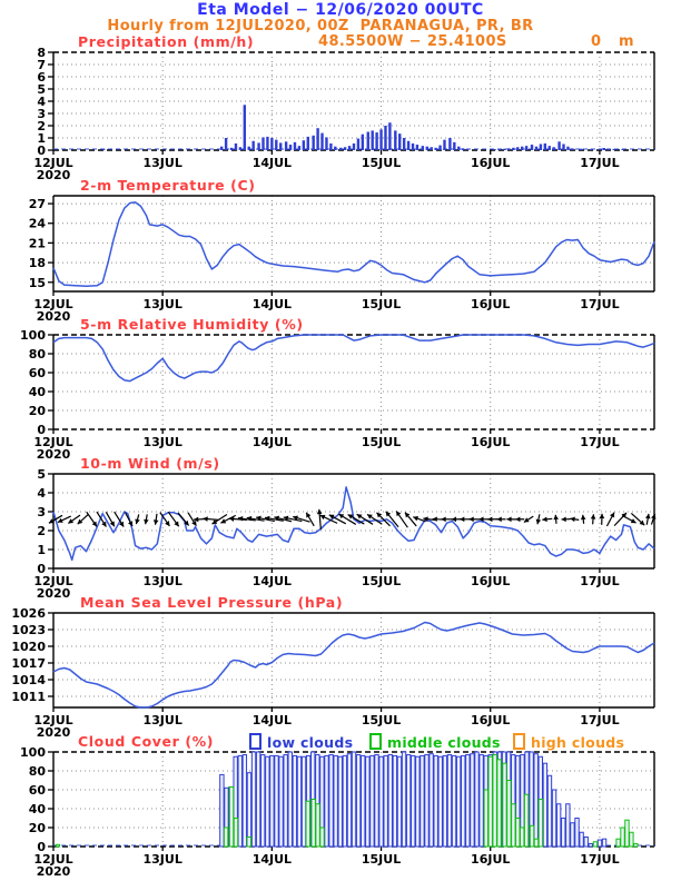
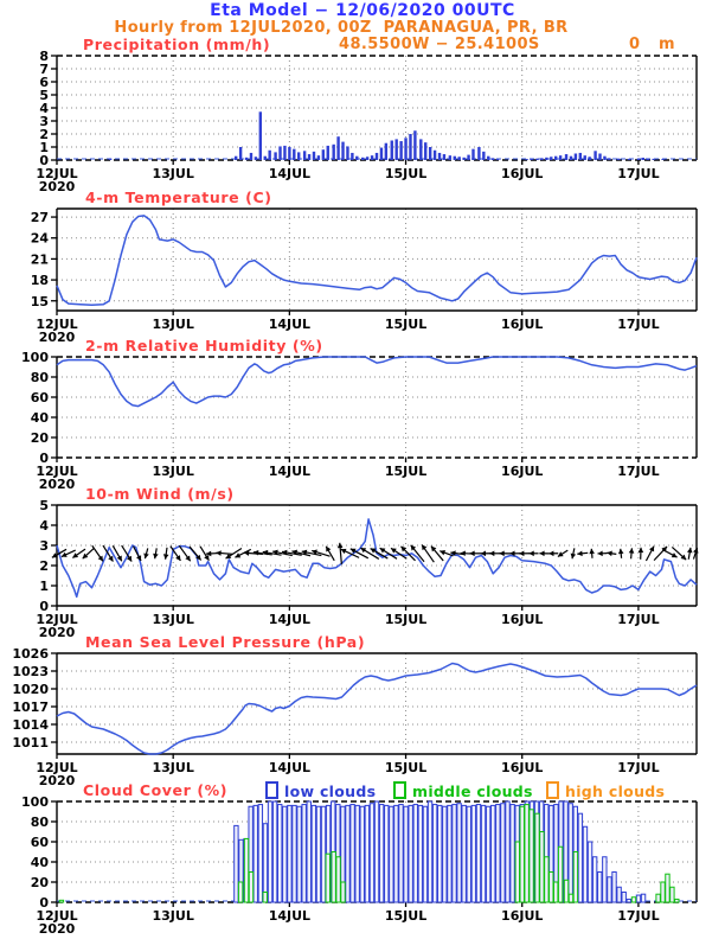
  Eta Model − 12/06/2020 00UTC
  Hourly from 12JUL2020, 00Z PARANAGUA, PR, BR
  Precipitation (mm/h)
  48.5500W − 25.4100S
  0
  m
- 2-m Temperature (C)
+ 4-m Temperature (C)
- 5-m Relative Humidity (%)
+ 2-m Relative Humidity (%)
  10-m Wind (m/s)
  Mean Sea Level Pressure (hPa)
  Cloud Cover (%)
  low clouds
  middle clouds
  high clouds
  0
  1
  2
  3
  4
  5
  6
  7
  8
  12JUL
  2020
  13JUL
  14JUL
  15JUL
  16JUL
  17JUL
  15
  18
  21
  24
  27
  12JUL
  2020
  13JUL
  14JUL
  15JUL
  16JUL
  17JUL
  0
  20
  40
  60
  80
  100
  12JUL
  2020
  13JUL
  14JUL
  15JUL
  16JUL
  17JUL
  0
  1
  2
  3
  4
  5
  12JUL
  2020
  13JUL
  14JUL
  15JUL
  16JUL
  17JUL
  1011
  1014
  1017
  1020
  1023
  1026
  12JUL
  2020
  13JUL
  14JUL
  15JUL
  16JUL
  17JUL
  0
  20
  40
  60
  80
  100
  12JUL
  2020
  13JUL
  14JUL
  15JUL
  16JUL
  17JUL
